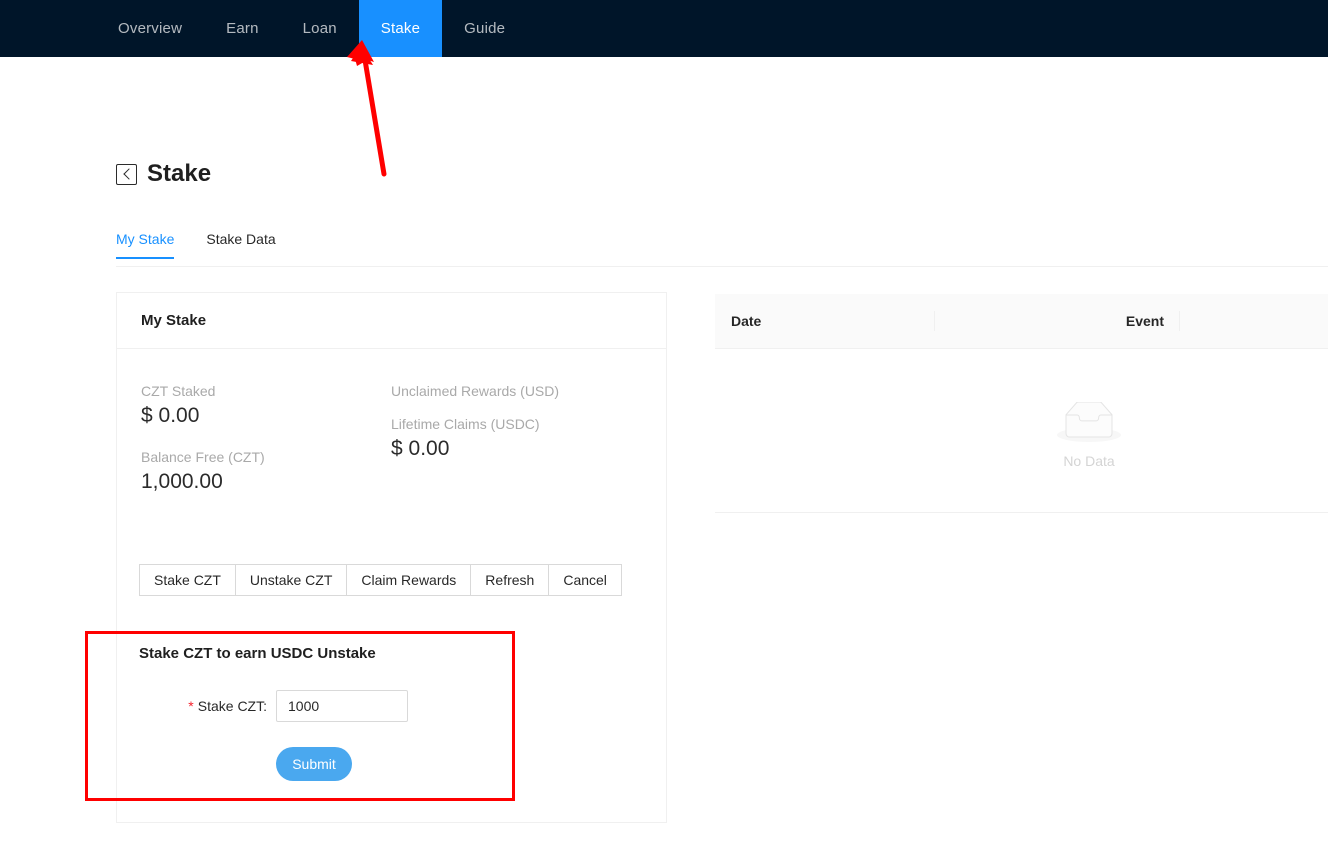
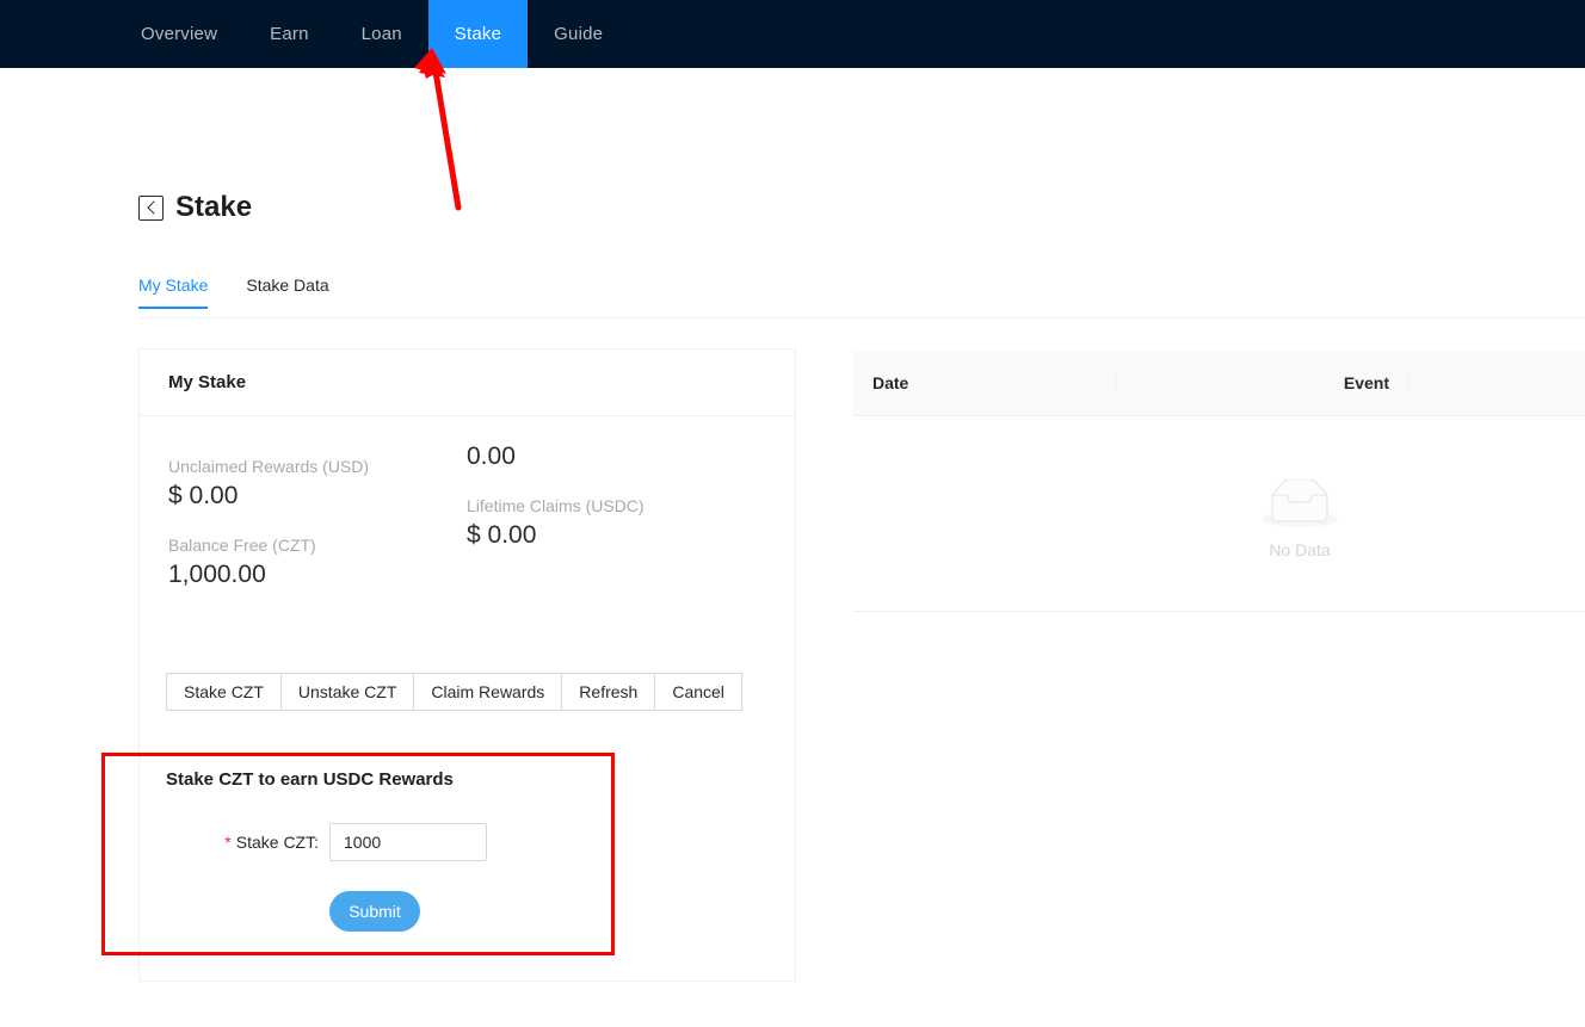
  Overview
  Earn
  Loan
  Stake
  Guide
  Stake
  My Stake
  Stake Data
  My Stake
- CZT Staked
  Unclaimed Rewards (USD)
+ 0.00
  $ 0.00
  Lifetime Claims (USDC)
  Balance Free (CZT)
  $ 0.00
  1,000.00
  Stake CZT
  Unstake CZT
  Claim Rewards
  Refresh
  Cancel
- Stake CZT to earn USDC Unstake
+ Stake CZT to earn USDC Rewards
  * Stake CZT:
  1000
  Submit
  Date
  Event
  No Data
